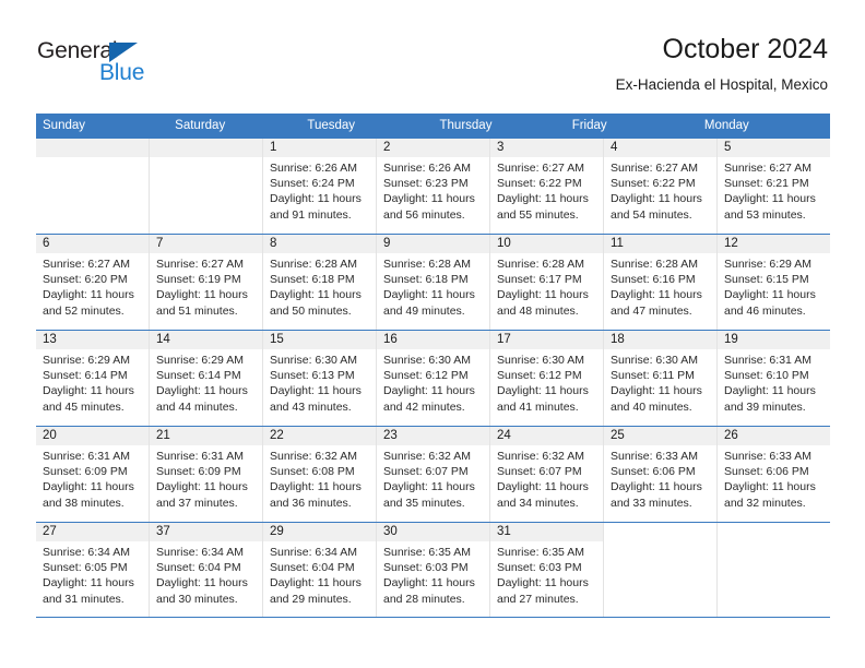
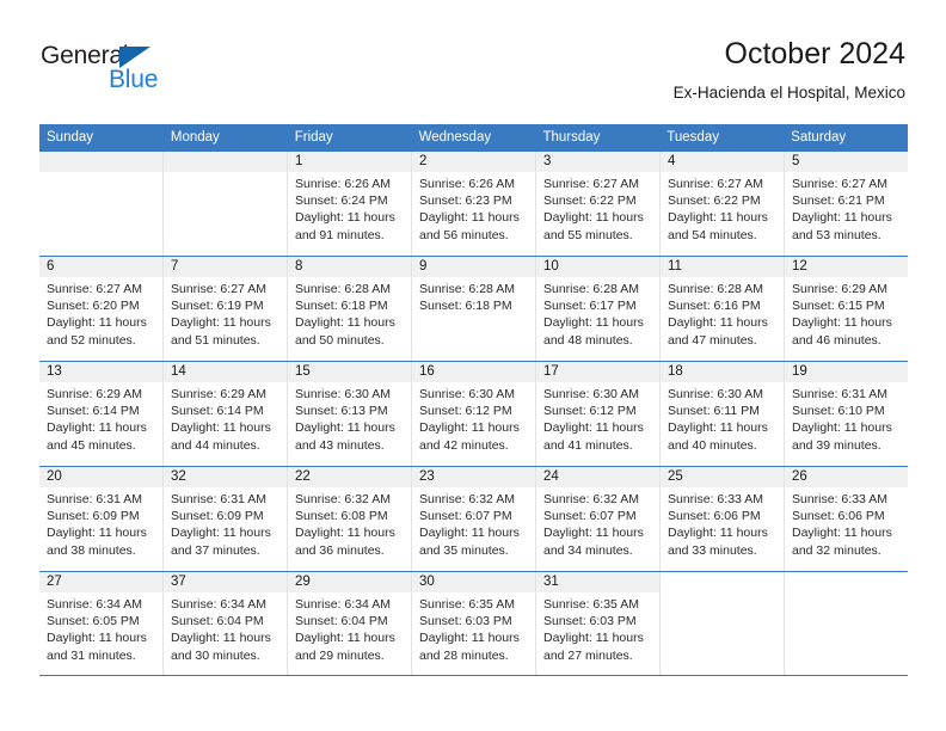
  General
  Blue
  October 2024
  Ex-Hacienda el Hospital, Mexico
  Sunday
- Saturday
+ Monday
- Tuesday
+ Friday
+ Wednesday
  Thursday
- Friday
+ Tuesday
- Monday
+ Saturday
  1
  Sunrise: 6:26 AM
  Sunset: 6:24 PM
  Daylight: 11 hours and 91 minutes.
  2
  Sunrise: 6:26 AM
  Sunset: 6:23 PM
  Daylight: 11 hours and 56 minutes.
  3
  Sunrise: 6:27 AM
  Sunset: 6:22 PM
  Daylight: 11 hours and 55 minutes.
  4
  Sunrise: 6:27 AM
  Sunset: 6:22 PM
  Daylight: 11 hours and 54 minutes.
  5
  Sunrise: 6:27 AM
  Sunset: 6:21 PM
  Daylight: 11 hours and 53 minutes.
  6
  Sunrise: 6:27 AM
  Sunset: 6:20 PM
  Daylight: 11 hours and 52 minutes.
  7
  Sunrise: 6:27 AM
  Sunset: 6:19 PM
  Daylight: 11 hours and 51 minutes.
  8
  Sunrise: 6:28 AM
  Sunset: 6:18 PM
  Daylight: 11 hours and 50 minutes.
  9
  Sunrise: 6:28 AM
  Sunset: 6:18 PM
- Daylight: 11 hours and 49 minutes.
  10
  Sunrise: 6:28 AM
  Sunset: 6:17 PM
  Daylight: 11 hours and 48 minutes.
  11
  Sunrise: 6:28 AM
  Sunset: 6:16 PM
  Daylight: 11 hours and 47 minutes.
  12
  Sunrise: 6:29 AM
  Sunset: 6:15 PM
  Daylight: 11 hours and 46 minutes.
  13
  Sunrise: 6:29 AM
  Sunset: 6:14 PM
  Daylight: 11 hours and 45 minutes.
  14
  Sunrise: 6:29 AM
  Sunset: 6:14 PM
  Daylight: 11 hours and 44 minutes.
  15
  Sunrise: 6:30 AM
  Sunset: 6:13 PM
  Daylight: 11 hours and 43 minutes.
  16
  Sunrise: 6:30 AM
  Sunset: 6:12 PM
  Daylight: 11 hours and 42 minutes.
  17
  Sunrise: 6:30 AM
  Sunset: 6:12 PM
  Daylight: 11 hours and 41 minutes.
  18
  Sunrise: 6:30 AM
  Sunset: 6:11 PM
  Daylight: 11 hours and 40 minutes.
  19
  Sunrise: 6:31 AM
  Sunset: 6:10 PM
  Daylight: 11 hours and 39 minutes.
  20
  Sunrise: 6:31 AM
  Sunset: 6:09 PM
  Daylight: 11 hours and 38 minutes.
- 21
+ 32
  Sunrise: 6:31 AM
  Sunset: 6:09 PM
  Daylight: 11 hours and 37 minutes.
  22
  Sunrise: 6:32 AM
  Sunset: 6:08 PM
  Daylight: 11 hours and 36 minutes.
  23
  Sunrise: 6:32 AM
  Sunset: 6:07 PM
  Daylight: 11 hours and 35 minutes.
  24
  Sunrise: 6:32 AM
  Sunset: 6:07 PM
  Daylight: 11 hours and 34 minutes.
  25
  Sunrise: 6:33 AM
  Sunset: 6:06 PM
  Daylight: 11 hours and 33 minutes.
  26
  Sunrise: 6:33 AM
  Sunset: 6:06 PM
  Daylight: 11 hours and 32 minutes.
  27
  Sunrise: 6:34 AM
  Sunset: 6:05 PM
  Daylight: 11 hours and 31 minutes.
  37
  Sunrise: 6:34 AM
  Sunset: 6:04 PM
  Daylight: 11 hours and 30 minutes.
  29
  Sunrise: 6:34 AM
  Sunset: 6:04 PM
  Daylight: 11 hours and 29 minutes.
  30
  Sunrise: 6:35 AM
  Sunset: 6:03 PM
  Daylight: 11 hours and 28 minutes.
  31
  Sunrise: 6:35 AM
  Sunset: 6:03 PM
  Daylight: 11 hours and 27 minutes.
